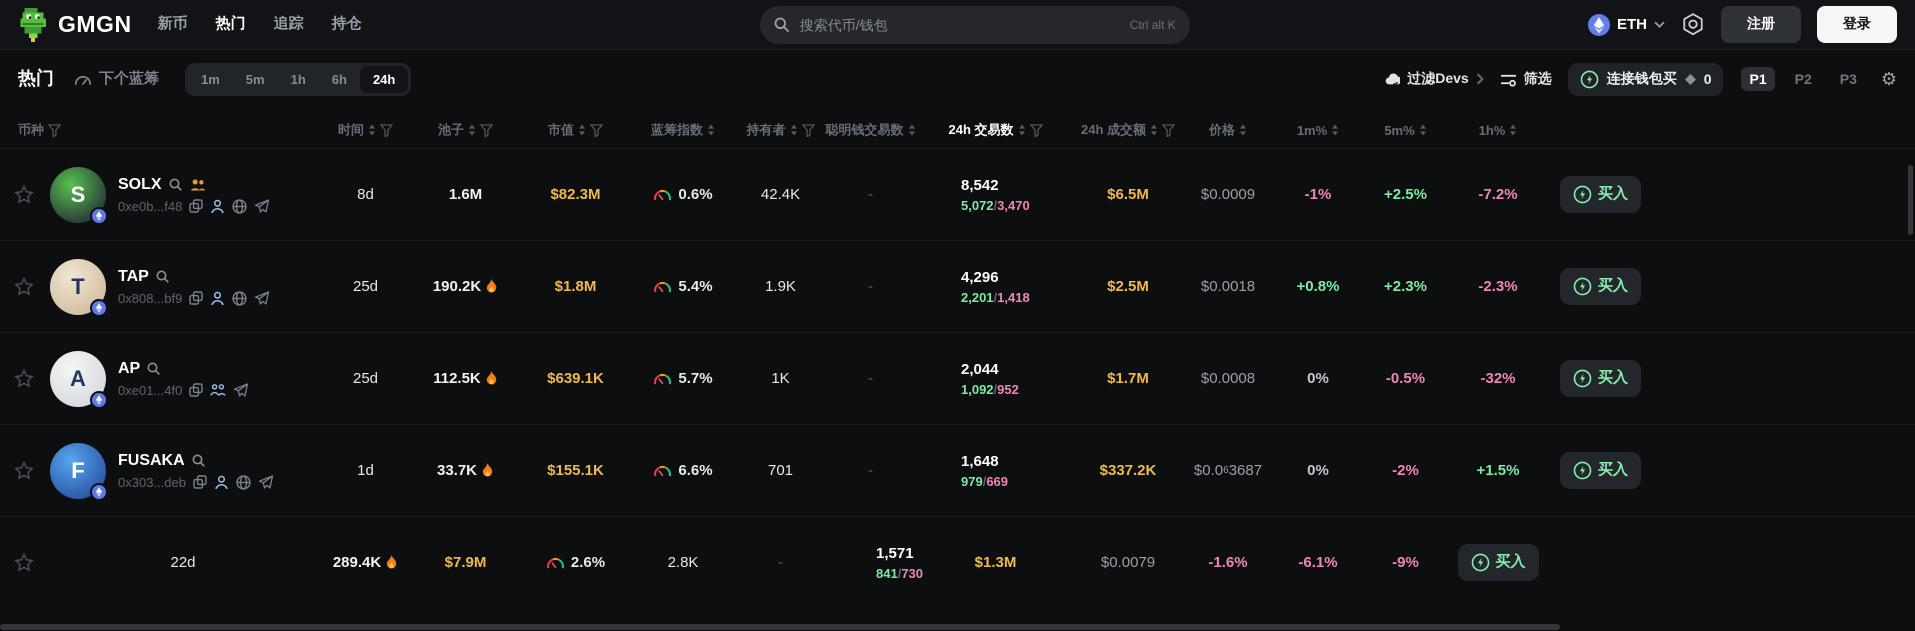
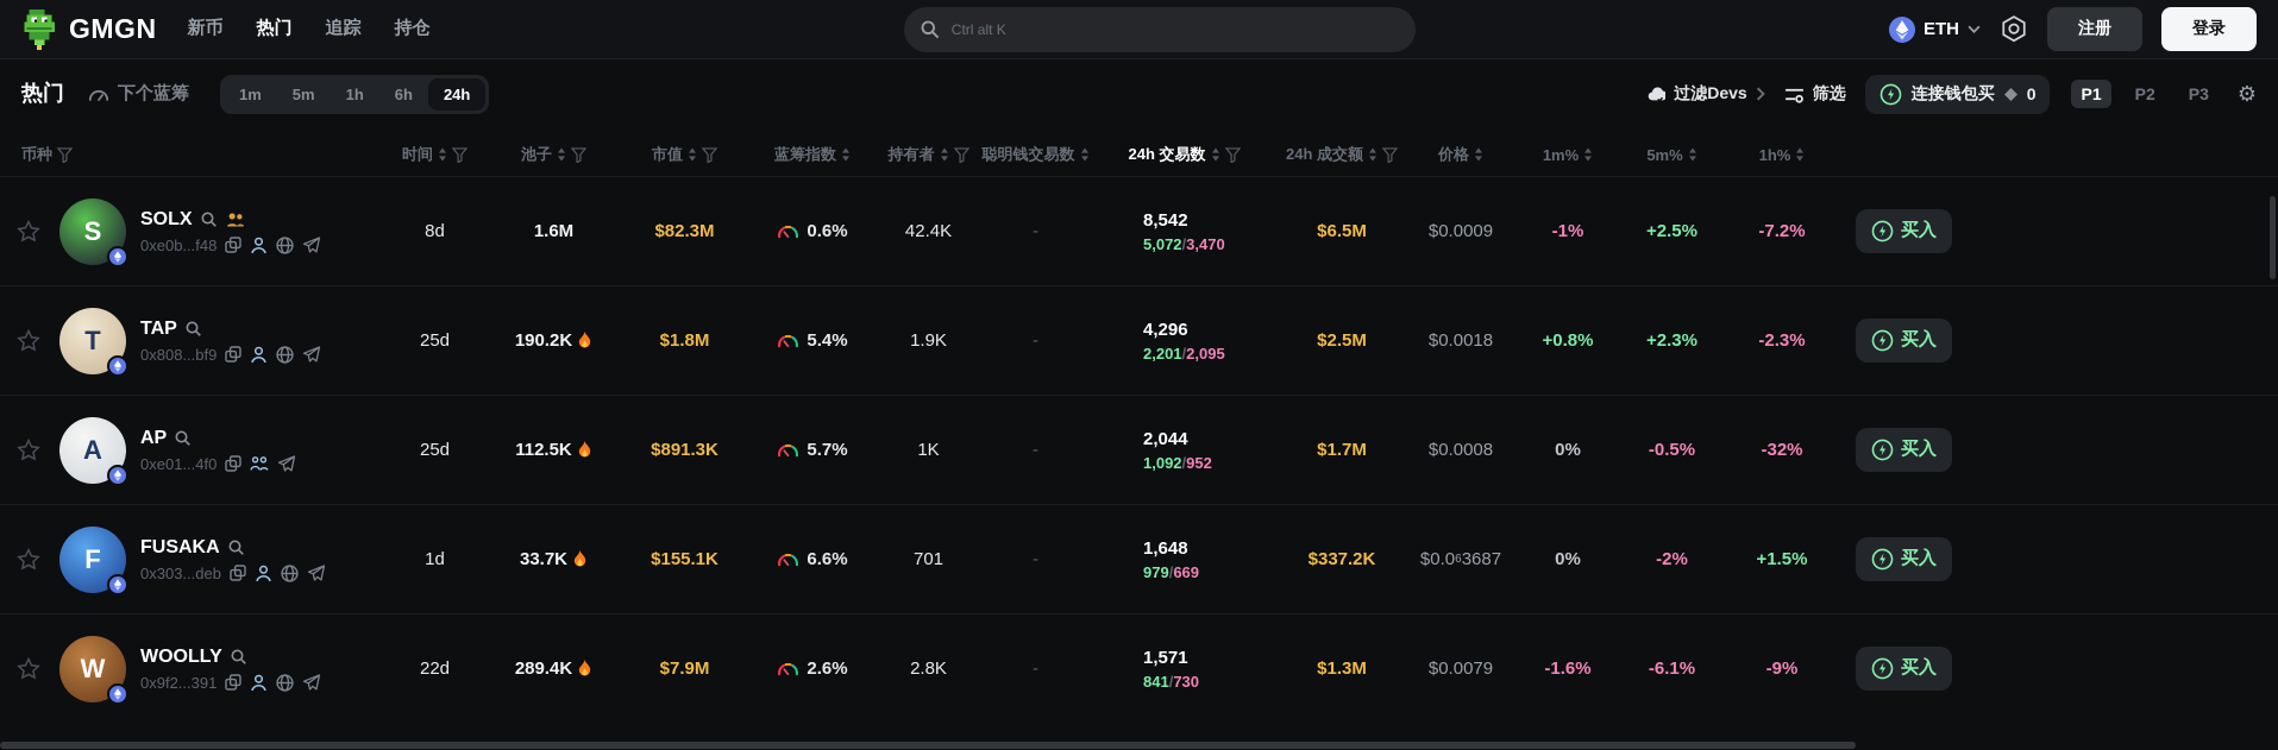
  GMGN
  新币
  热门
  追踪
  持仓
- 搜索代币/钱包
  Ctrl alt K
  ETH
  注册
  登录
  热门
  下个蓝筹
  1m
  5m
  1h
  6h
  24h
  过滤Devs
  筛选
  连接钱包买
  0
  P1
  P2
  P3
  ⚙
  币种
  时间
  池子
  市值
  蓝筹指数
  持有者
  聪明钱交易数
  24h 交易数
  24h 成交额
  价格
  1m%
  5m%
  1h%
  S
  SOLX
  0xe0b...f48
  8d
  1.6M
  $82.3M
  0.6%
  42.4K
  -
  8,542
  5,072/3,470
  $6.5M
  $0.0009
  -1%
  +2.5%
  -7.2%
  买入
  T
  TAP
  0x808...bf9
  25d
  190.2K
  $1.8M
  5.4%
  1.9K
  -
  4,296
- 2,201/1,418
+ 2,201/2,095
  $2.5M
  $0.0018
  +0.8%
  +2.3%
  -2.3%
  买入
  A
  AP
  0xe01...4f0
  25d
  112.5K
- $639.1K
+ $891.3K
  5.7%
  1K
  -
  2,044
  1,092/952
  $1.7M
  $0.0008
  0%
  -0.5%
  -32%
  买入
  F
  FUSAKA
  0x303...deb
  1d
  33.7K
  $155.1K
  6.6%
  701
  -
  1,648
  979/669
  $337.2K
  $0.0
  6
  3687
  0%
  -2%
  +1.5%
  买入
+ W
+ WOOLLY
+ 0x9f2...391
  22d
  289.4K
  $7.9M
  2.6%
  2.8K
  -
  1,571
  841/730
  $1.3M
  $0.0079
  -1.6%
  -6.1%
  -9%
  买入
